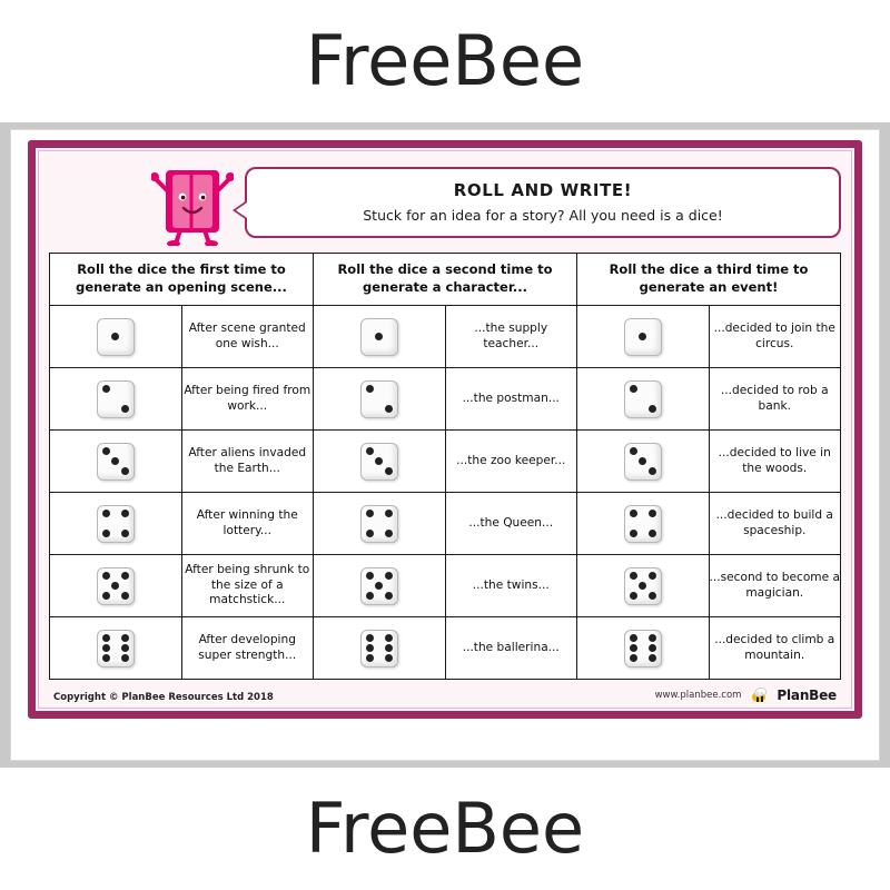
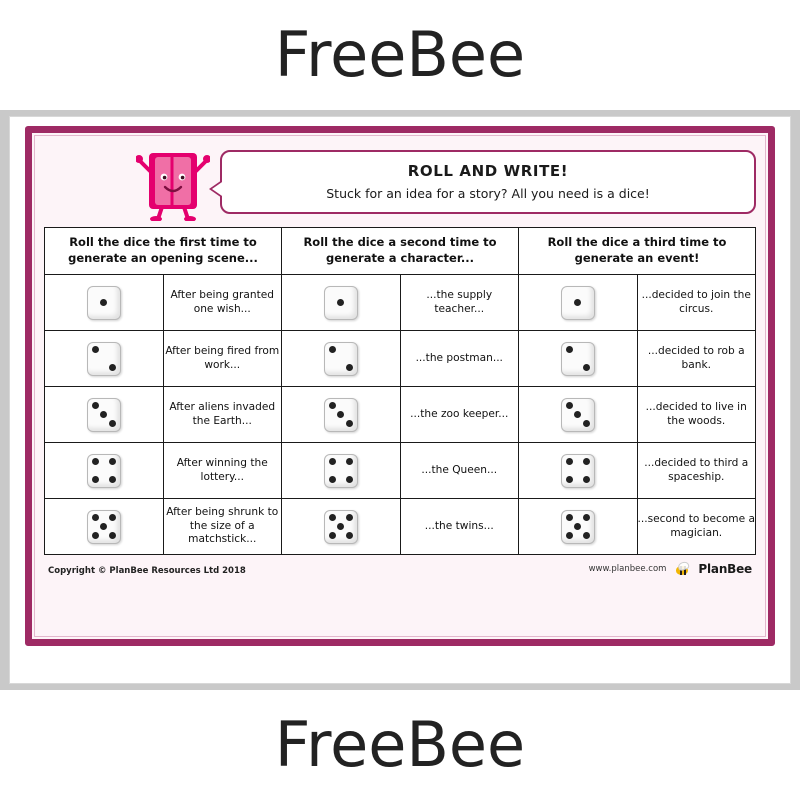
  FreeBee
  ROLL AND WRITE!
  Stuck for an idea for a story? All you need is a dice!
  Roll the dice the first time to generate an opening scene...	Roll the dice a second time to generate a character...	Roll the dice a third time to generate an event!
- 	After scene granted one wish...		...the supply teacher...		...decided to join the circus.
+ 	After being granted one wish...		...the supply teacher...		...decided to join the circus.
  	After being fired from work...		...the postman...		...decided to rob a bank.
  	After aliens invaded the Earth...		...the zoo keeper...		...decided to live in the woods.
- 	After winning the lottery...		...the Queen...		...decided to build a spaceship.
+ 	After winning the lottery...		...the Queen...		...decided to third a spaceship.
  	After being shrunk to the size of a matchstick...		...the twins...		...second to become a magician.
- 	After developing super strength...		...the ballerina...		...decided to climb a mountain.
  Copyright © PlanBee Resources Ltd 2018
  www.planbee.com
  PlanBee
  FreeBee
